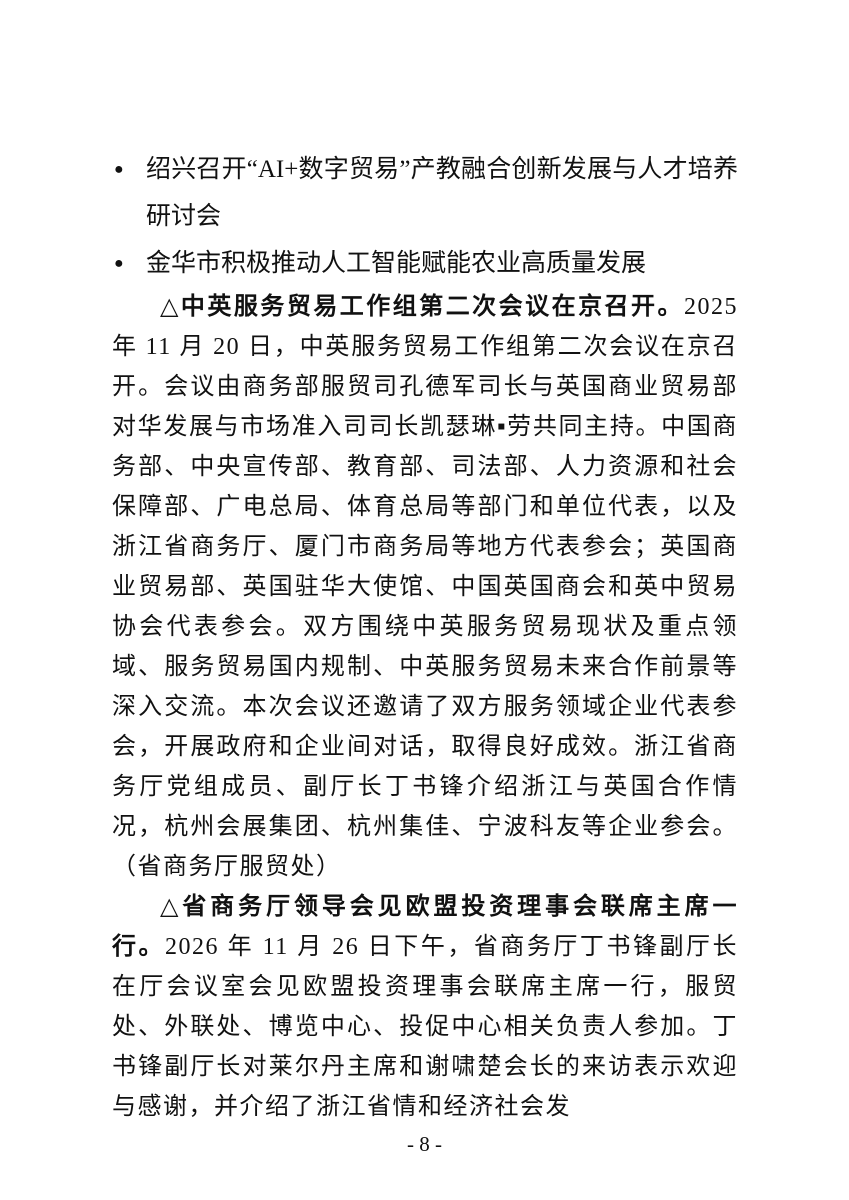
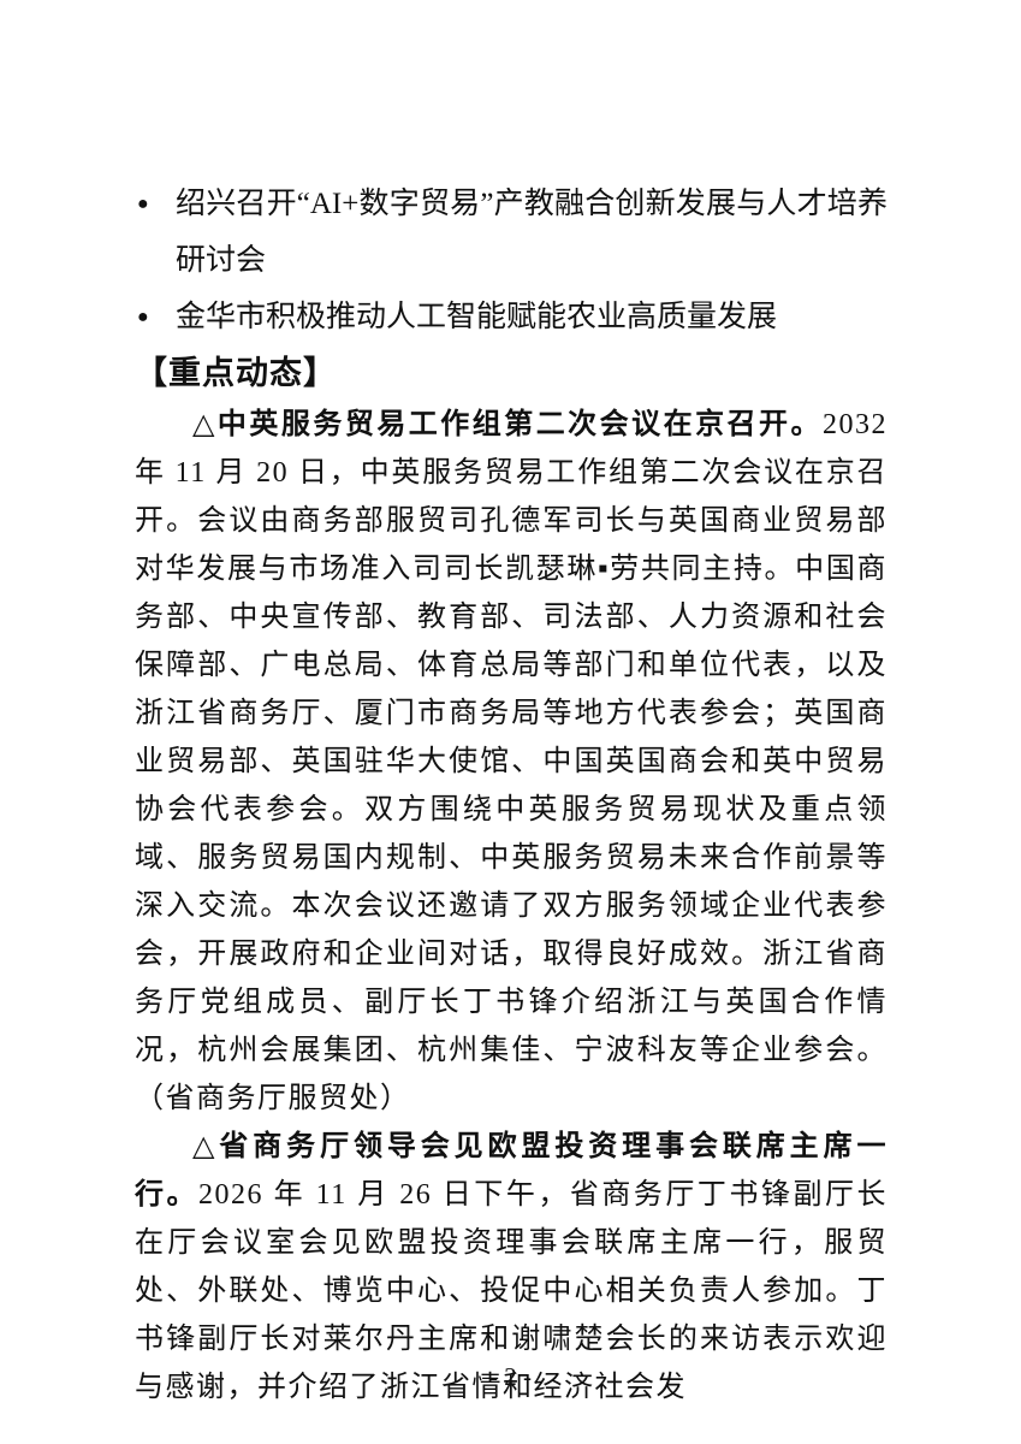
  ●
  绍兴召开“AI+数字贸易”产教融合创新发展与人才培养研讨会
  ●
  金华市积极推动人工智能赋能农业高质量发展
+ 【重点动态】
- △中英服务贸易工作组第二次会议在京召开。2025 年 11 月 20 日，中英服务贸易工作组第二次会议在京召开。会议由商务部服贸司孔德军司长与英国商业贸易部对华发展与市场准入司司长凯瑟琳▪劳共同主持。中国商务部、中央宣传部、教育部、司法部、人力资源和社会保障部、广电总局、体育总局等部门和单位代表，以及浙江省商务厅、厦门市商务局等地方代表参会；英国商业贸易部、英国驻华大使馆、中国英国商会和英中贸易协会代表参会。双方围绕中英服务贸易现状及重点领域、服务贸易国内规制、中英服务贸易未来合作前景等深入交流。本次会议还邀请了双方服务领域企业代表参会，开展政府和企业间对话，取得良好成效。浙江省商务厅党组成员、副厅长丁书锋介绍浙江与英国合作情况，杭州会展集团、杭州集佳、宁波科友等企业参会。（省商务厅服贸处）
+ △中英服务贸易工作组第二次会议在京召开。2032 年 11 月 20 日，中英服务贸易工作组第二次会议在京召开。会议由商务部服贸司孔德军司长与英国商业贸易部对华发展与市场准入司司长凯瑟琳▪劳共同主持。中国商务部、中央宣传部、教育部、司法部、人力资源和社会保障部、广电总局、体育总局等部门和单位代表，以及浙江省商务厅、厦门市商务局等地方代表参会；英国商业贸易部、英国驻华大使馆、中国英国商会和英中贸易协会代表参会。双方围绕中英服务贸易现状及重点领域、服务贸易国内规制、中英服务贸易未来合作前景等深入交流。本次会议还邀请了双方服务领域企业代表参会，开展政府和企业间对话，取得良好成效。浙江省商务厅党组成员、副厅长丁书锋介绍浙江与英国合作情况，杭州会展集团、杭州集佳、宁波科友等企业参会。（省商务厅服贸处）
  △省商务厅领导会见欧盟投资理事会联席主席一行。2026 年 11 月 26 日下午，省商务厅丁书锋副厅长在厅会议室会见欧盟投资理事会联席主席一行，服贸处、外联处、博览中心、投促中心相关负责人参加。丁书锋副厅长对莱尔丹主席和谢啸楚会长的来访表示欢迎与感谢，并介绍了浙江省情和经济社会发
- - 8 -
+ - 2 -
